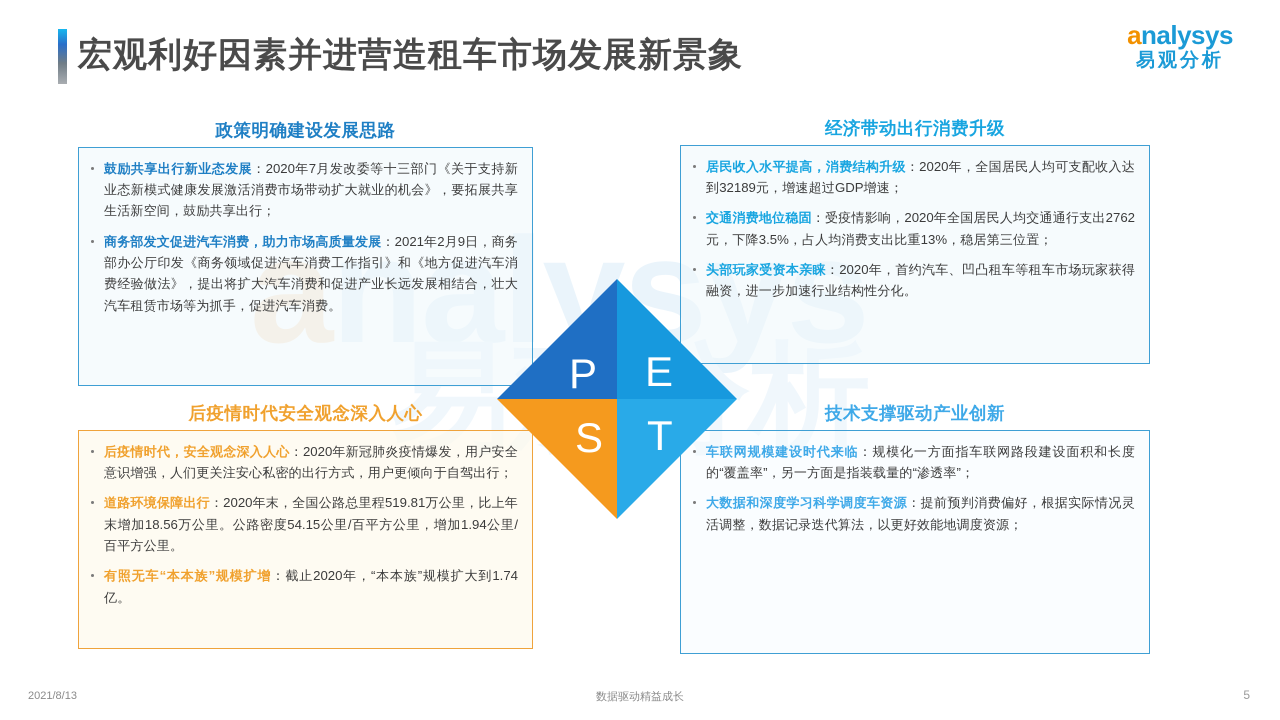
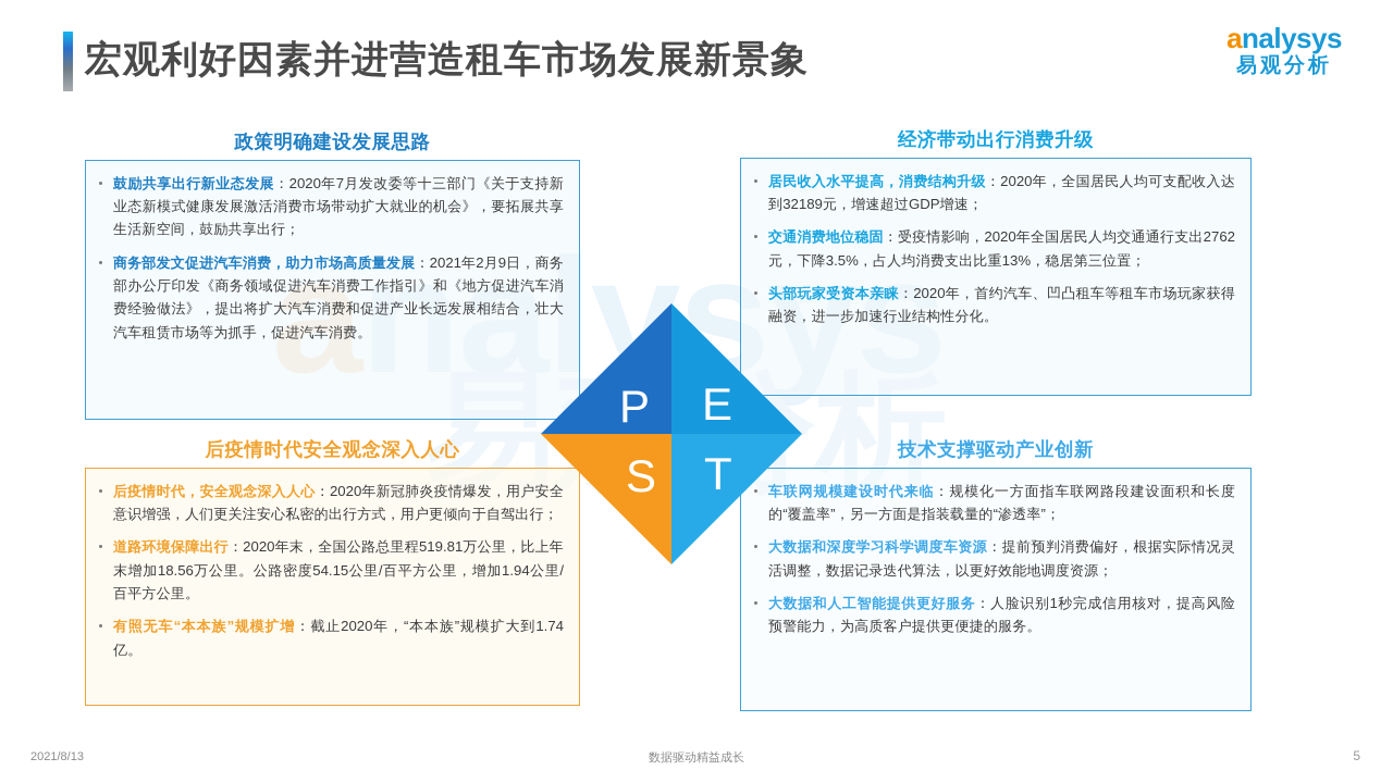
  宏观利好因素并进营造租车市场发展新景象
  analysys
  易观分析
  政策明确建设发展思路
  鼓励共享出行新业态发展：2020年7月发改委等十三部门《关于支持新业态新模式健康发展激活消费市场带动扩大就业的机会》，要拓展共享生活新空间，鼓励共享出行；
  商务部发文促进汽车消费，助力市场高质量发展：2021年2月9日，商务部办公厅印发《商务领域促进汽车消费工作指引》和《地方促进汽车消费经验做法》，提出将扩大汽车消费和促进产业长远发展相结合，壮大汽车租赁市场等为抓手，促进汽车消费。
  经济带动出行消费升级
  居民收入水平提高，消费结构升级：2020年，全国居民人均可支配收入达到32189元，增速超过GDP增速；
  交通消费地位稳固：受疫情影响，2020年全国居民人均交通通行支出2762元，下降3.5%，占人均消费支出比重13%，稳居第三位置；
  头部玩家受资本亲睐：2020年，首约汽车、凹凸租车等租车市场玩家获得融资，进一步加速行业结构性分化。
  后疫情时代安全观念深入人心
  后疫情时代，安全观念深入人心：2020年新冠肺炎疫情爆发，用户安全意识增强，人们更关注安心私密的出行方式，用户更倾向于自驾出行；
  道路环境保障出行：2020年末，全国公路总里程519.81万公里，比上年末增加18.56万公里。公路密度54.15公里/百平方公里，增加1.94公里/百平方公里。
  有照无车“本本族”规模扩增：截止2020年，“本本族”规模扩大到1.74亿。
  技术支撑驱动产业创新
  车联网规模建设时代来临：规模化一方面指车联网路段建设面积和长度的“覆盖率”，另一方面是指装载量的“渗透率”；
  大数据和深度学习科学调度车资源：提前预判消费偏好，根据实际情况灵活调整，数据记录迭代算法，以更好效能地调度资源；
+ 大数据和人工智能提供更好服务：人脸识别1秒完成信用核对，提高风险预警能力，为高质客户提供更便捷的服务。
  P
  E
  S
  T
  2021/8/13
  数据驱动精益成长
  5
